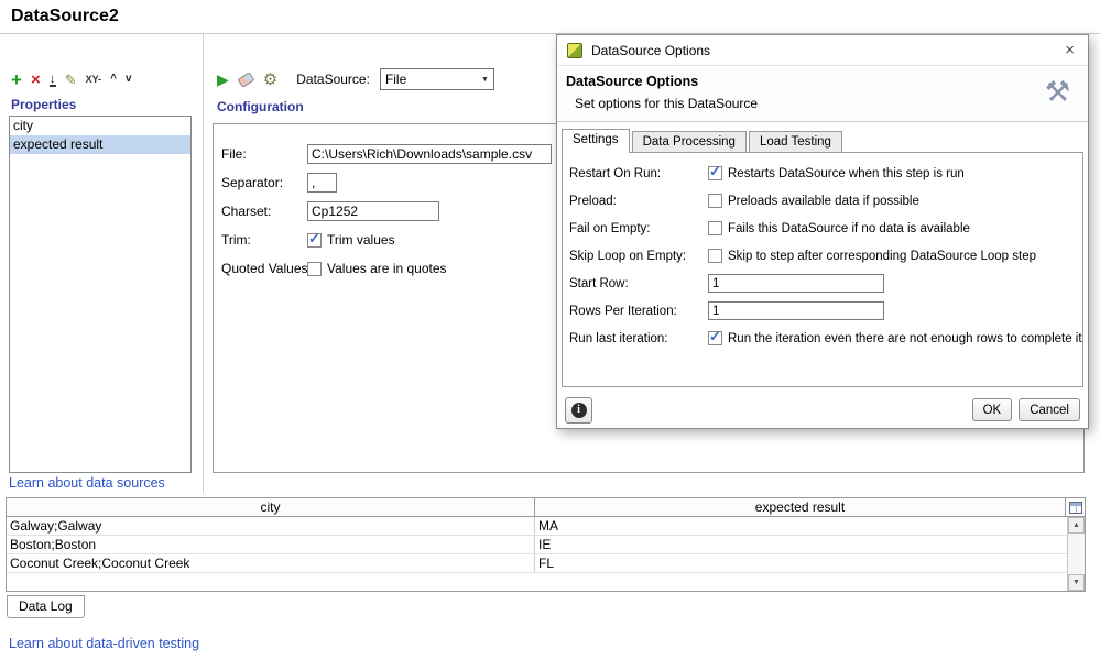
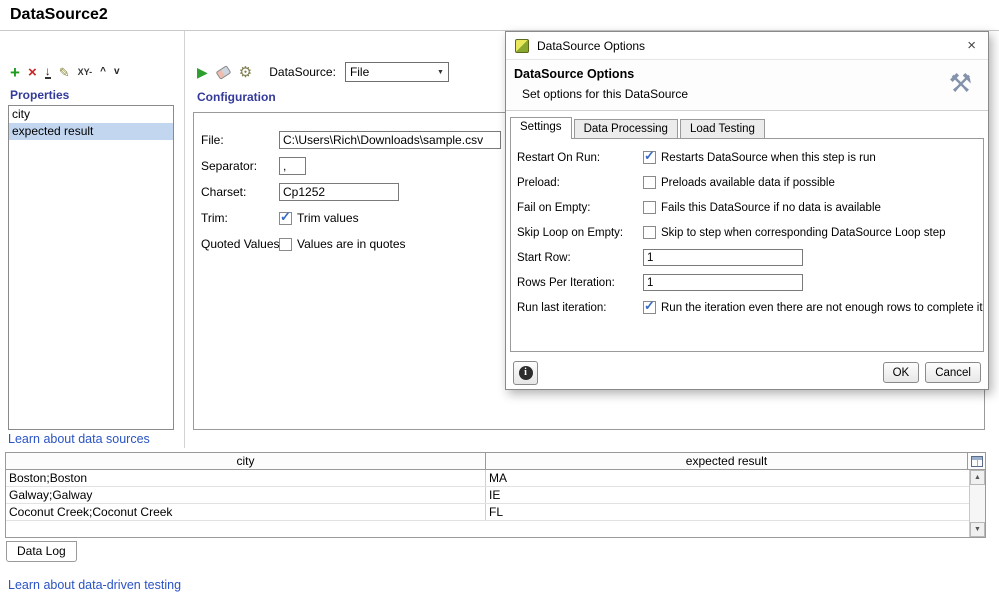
  DataSource2
  +
  ×
  ↓
  ✎
  XY-
  ^
  v
  Properties
  city
  expected result
  Learn about data sources
  ▶
  ⚙
  DataSource:
  File
  Configuration
  File:
  C:\Users\Rich\Downloads\sample.csv
  Separator:
  ,
  Charset:
  Cp1252
  Trim:
  ✓
  Trim values
  Quoted Values
  Values are in quotes
  city
  expected result
- Galway;Galway
+ Boston;Boston
  MA
- Boston;Boston
+ Galway;Galway
  IE
  Coconut Creek;Coconut Creek
  FL
  Data Log
  Learn about data-driven testing
  DataSource Options
  ×
  DataSource Options
  Set options for this DataSource
  ⚒
  Settings
  Data Processing
  Load Testing
  Restart On Run:
  ✓
  Restarts DataSource when this step is run
  Preload:
  Preloads available data if possible
  Fail on Empty:
  Fails this DataSource if no data is available
  Skip Loop on Empty:
- Skip to step after corresponding DataSource Loop step
+ Skip to step when corresponding DataSource Loop step
  Start Row:
  1
  Rows Per Iteration:
  1
  Run last iteration:
  ✓
  Run the iteration even there are not enough rows to complete it
  i
  OK
  Cancel
